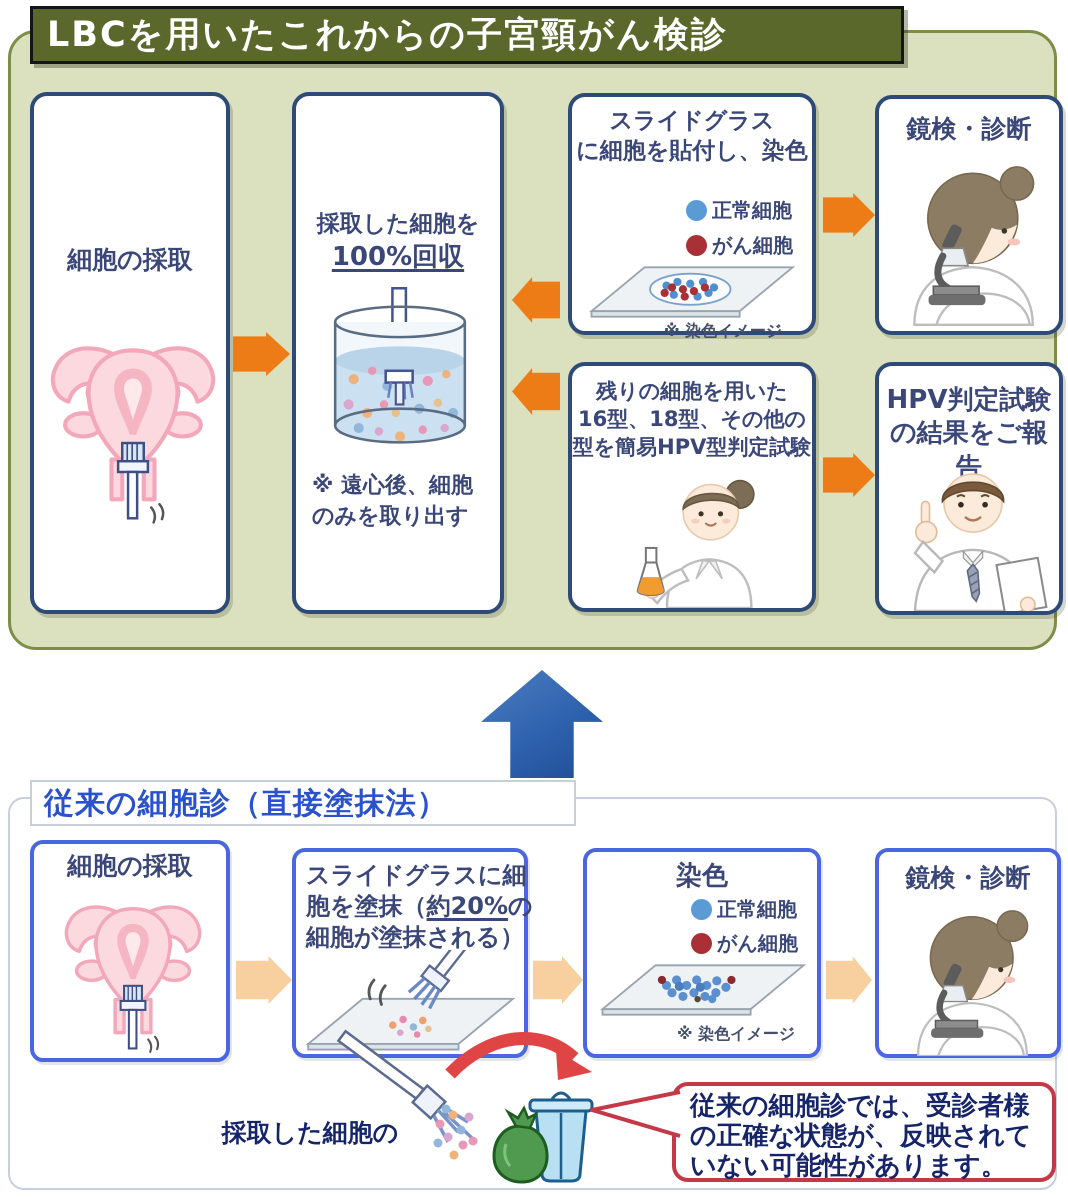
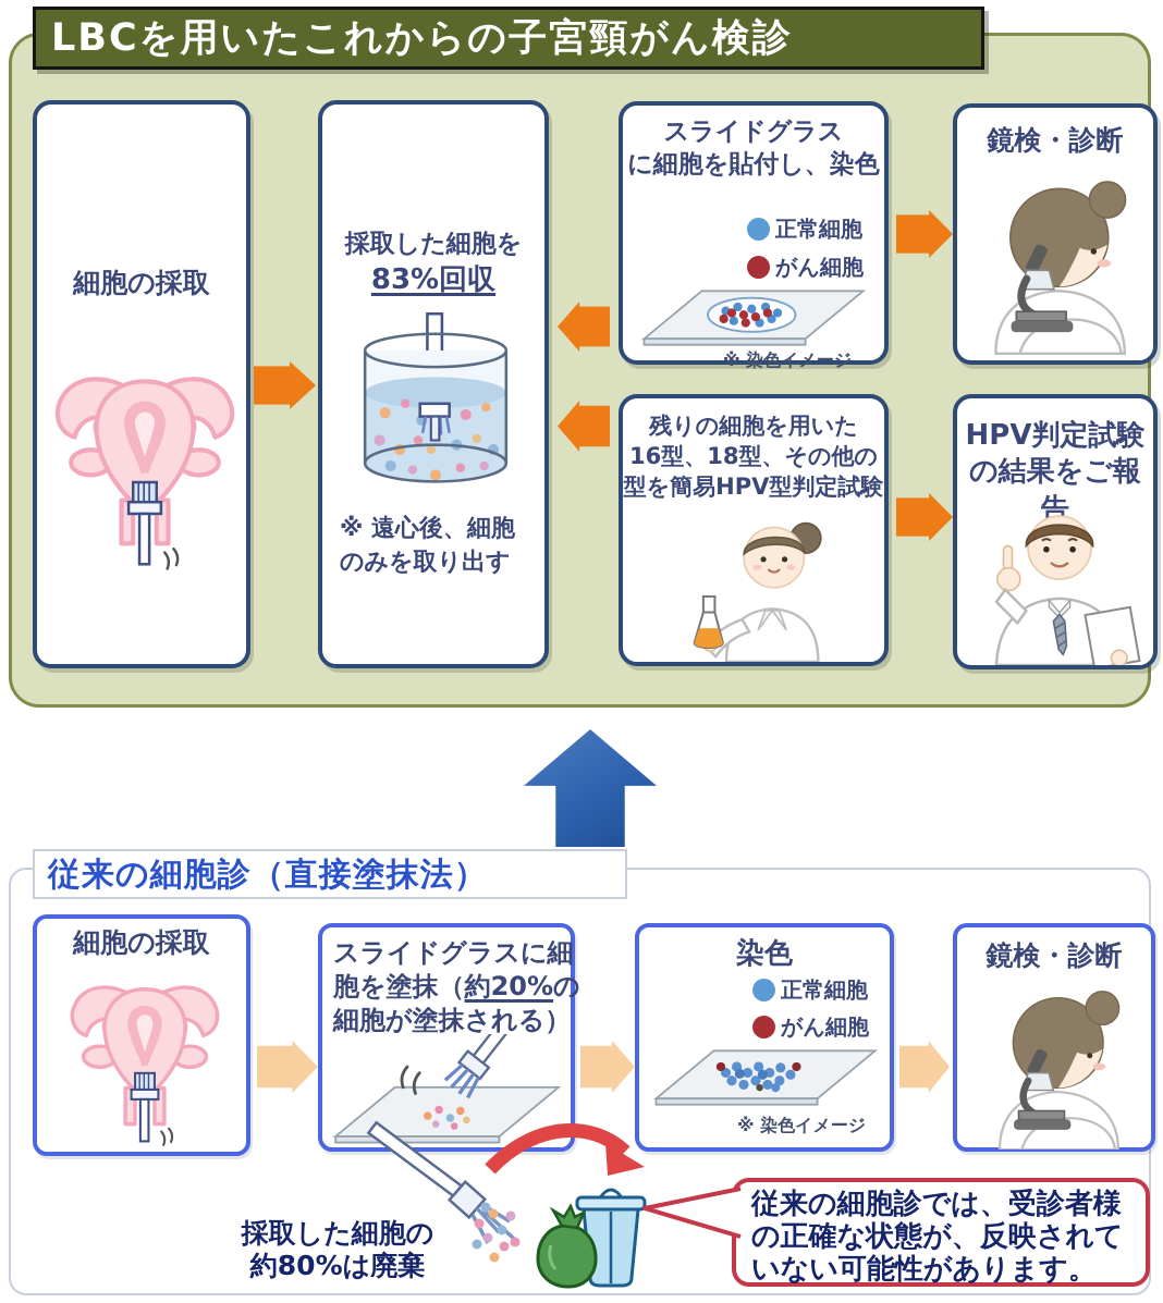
  LBCを用いたこれからの子宮頸がん検診
  細胞の採取
  採取した細胞を
- 100%回収
+ 83%回収
  ※ 遠心後、細胞
  のみを取り出す
  スライドグラス
  に細胞を貼付し、染色
  正常細胞
  がん細胞
  ※ 染色イメージ
  鏡検・診断
  残りの細胞を用いた
  16型、18型、その他の
  型を簡易HPV型判定試験
  HPV判定試験
  の結果をご報告
  従来の細胞診（直接塗抹法）
  細胞の採取
  スライドグラスに細
  胞を塗抹（約20%の
  細胞が塗抹される）
  染色
  正常細胞
  がん細胞
  ※ 染色イメージ
  鏡検・診断
  採取した細胞の
+ 約80%は廃棄
  従来の細胞診では、受診者様
  の正確な状態が、反映されて
  いない可能性があります。
